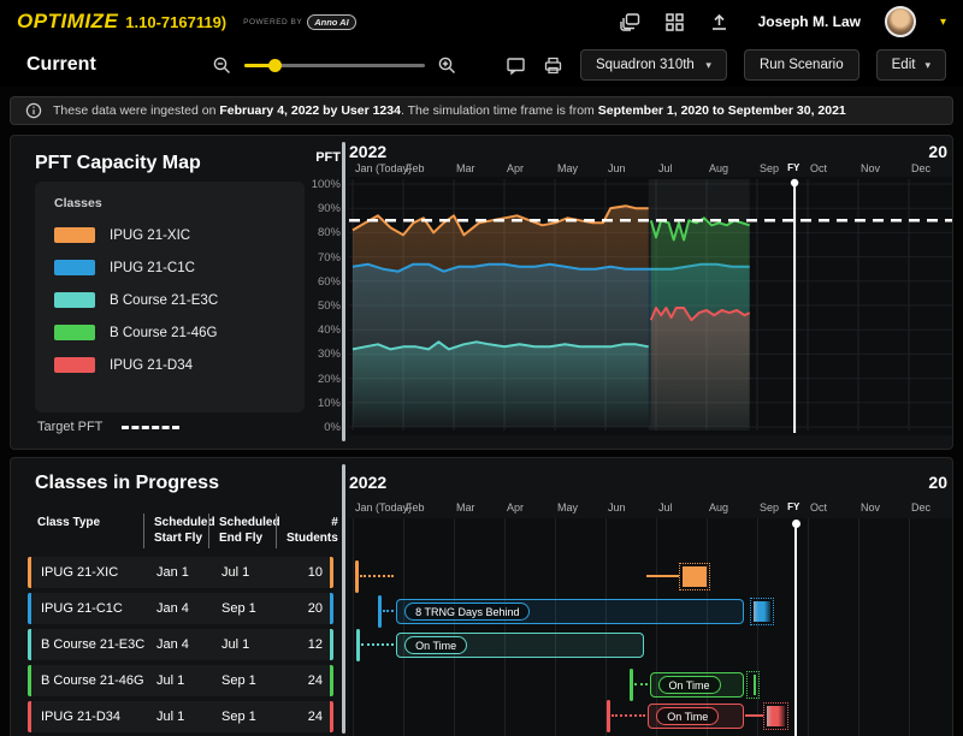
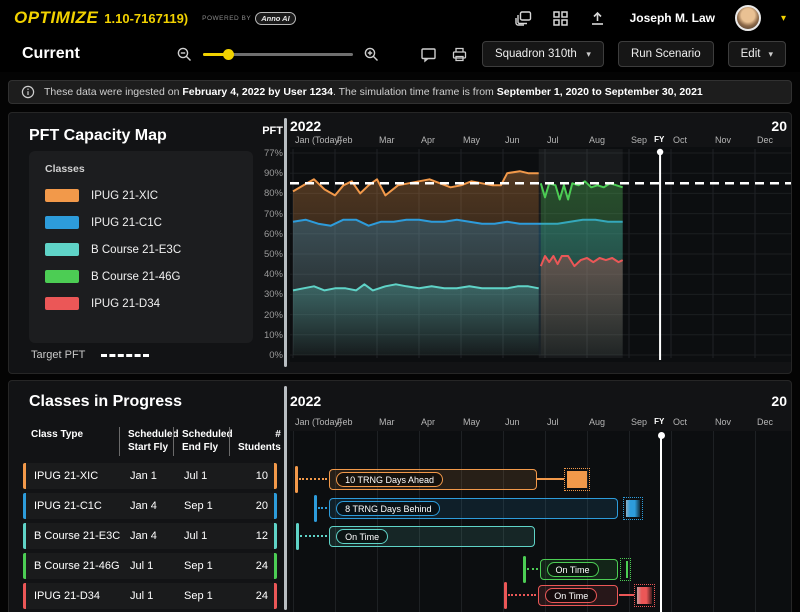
  OPTIMIZE
  1.10-7167119)
  Anno AI
  Joseph M. Law
  ▾
  Current
  Squadron 310th
  ▾
  Run Scenario
  Edit
  ▾
  These data were ingested on February 4, 2022 by User 1234. The simulation time frame is from September 1, 2020 to September 30, 2021
  PFT Capacity Map
  Classes
  IPUG 21-XIC
  IPUG 21-C1C
  B Course 21-E3C
  B Course 21-46G
  IPUG 21-D34
  Target PFT
  PFT
- 100%
+ 77%
  90%
  80%
  70%
  60%
  50%
  40%
  30%
  20%
  10%
  0%
  2022
  20
  Jan (Today)
  Feb
  Mar
  Apr
  May
  Jun
  Jul
  Aug
  Sep
  Oct
  Nov
  Dec
  FY
  Classes in Progress
  Class Type
  Scheduled Start Fly
  Scheduled End Fly
  # Students
  IPUG 21-XIC
  Jan 1
  Jul 1
  10
  IPUG 21-C1C
  Jan 4
  Sep 1
  20
  B Course 21-E3C
  Jan 4
  Jul 1
  12
  B Course 21-46G
  Jul 1
  Sep 1
  24
  IPUG 21-D34
  Jul 1
  Sep 1
  24
  2022
  20
  Jan (Today)
  Feb
  Mar
  Apr
  May
  Jun
  Jul
  Aug
  Sep
  Oct
  Nov
  Dec
  FY
+ 10 TRNG Days Ahead
  8 TRNG Days Behind
  On Time
  On Time
  On Time
